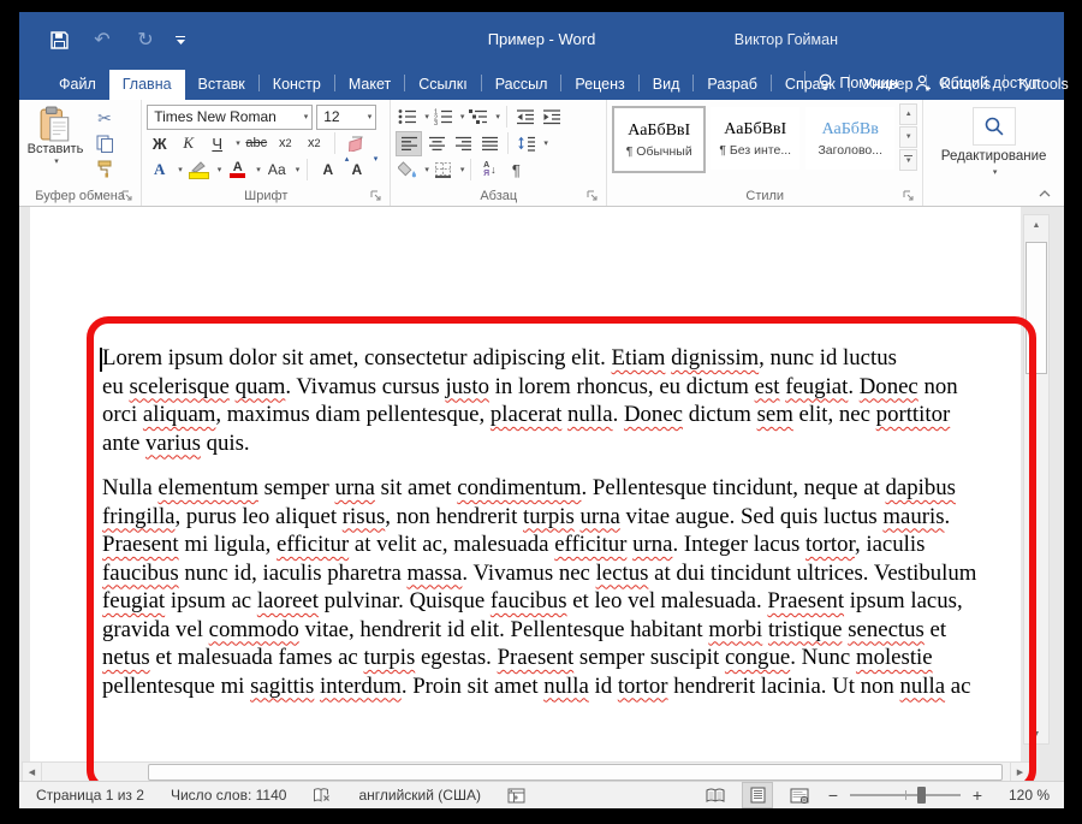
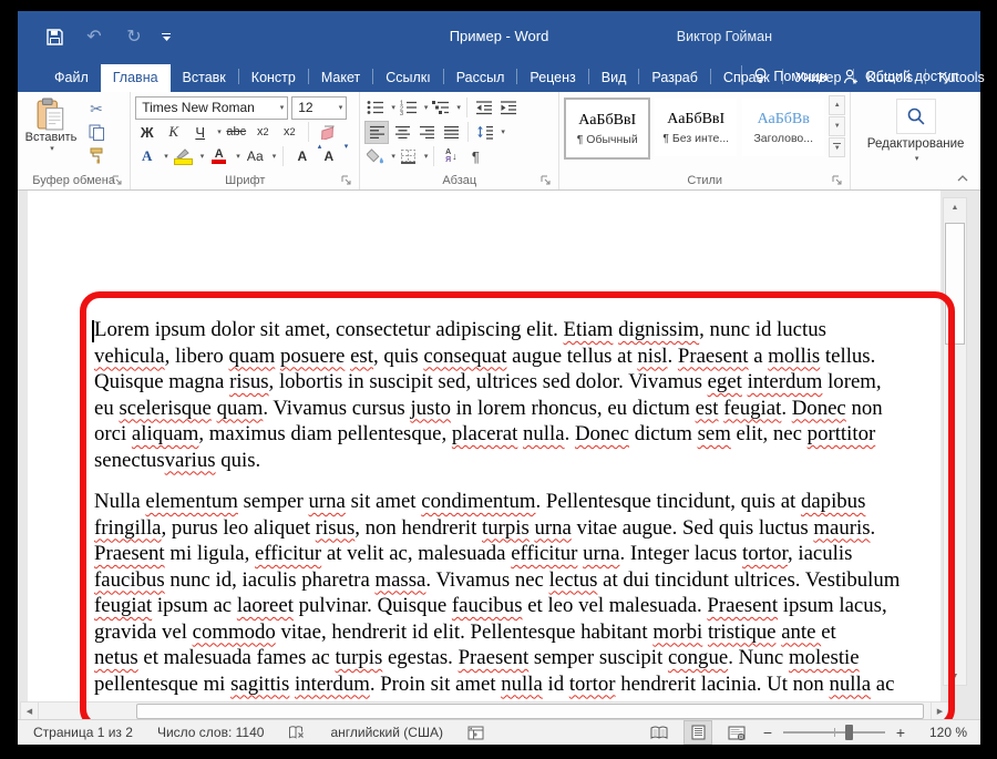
  ↶
  ↻
  Пример - Word
  Виктор Гойман
  Файл
  Главна
  Вставк
  Констр
  Макет
  Ссылкı
  Рассыл
  Реценз
  Вид
  Разраб
  Справк
  Универ
  Kutools
  Kutools
  Помощн
  Общий доступ
  Вставить
  ✂
  Буфер обмена
  Times New Roman
  12
  Ж
  К
  Ч
  abc
  x
  2
  x
  2
  А
  А
  Аа
  А
  А
  Шрифт
  ↓
  ¶
  Абзац
  АаБбВвІ
  ¶ Обычный
  АаБбВвІ
  ¶ Без инте...
  АаБбВв
  Заголово...
  Стили
  Редактирование
  Lorem ipsum dolor sit amet, consectetur adipiscing elit. Etiam dignissim, nunc id luctus
+ vehicula, libero quam posuere est, quis consequat augue tellus at nisl. Praesent a mollis tellus.
+ Quisque magna risus, lobortis in suscipit sed, ultrices sed dolor. Vivamus eget interdum lorem,
  eu scelerisque quam. Vivamus cursus justo in lorem rhoncus, eu dictum est feugiat. Donec non
  orci aliquam, maximus diam pellentesque, placerat nulla. Donec dictum sem elit, nec porttitor
- ante varius quis.
+ senectusvarius quis.
- Nulla elementum semper urna sit amet condimentum. Pellentesque tincidunt, neque at dapibus
+ Nulla elementum semper urna sit amet condimentum. Pellentesque tincidunt, quis at dapibus
  fringilla, purus leo aliquet risus, non hendrerit turpis urna vitae augue. Sed quis luctus mauris.
  Praesent mi ligula, efficitur at velit ac, malesuada efficitur urna. Integer lacus tortor, iaculis
  faucibus nunc id, iaculis pharetra massa. Vivamus nec lectus at dui tincidunt ultrices. Vestibulum
  feugiat ipsum ac laoreet pulvinar. Quisque faucibus et leo vel malesuada. Praesent ipsum lacus,
- gravida vel commodo vitae, hendrerit id elit. Pellentesque habitant morbi tristique senectus et
+ gravida vel commodo vitae, hendrerit id elit. Pellentesque habitant morbi tristique ante et
  netus et malesuada fames ac turpis egestas. Praesent semper suscipit congue. Nunc molestie
  pellentesque mi sagittis interdum. Proin sit amet nulla id tortor hendrerit lacinia. Ut non nulla ac
  Страница 1 из 2
  Число слов: 1140
  английский (США)
  −
  +
  120 %
